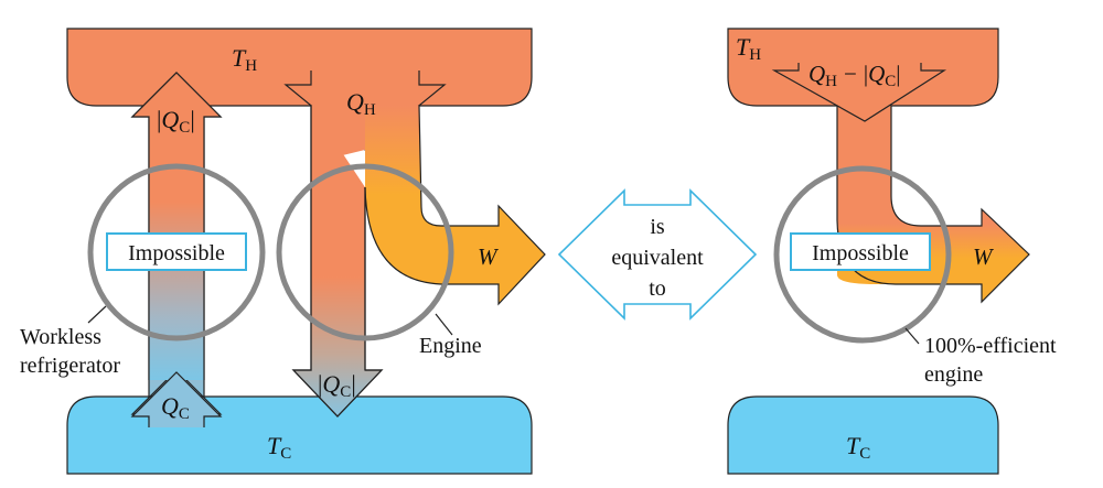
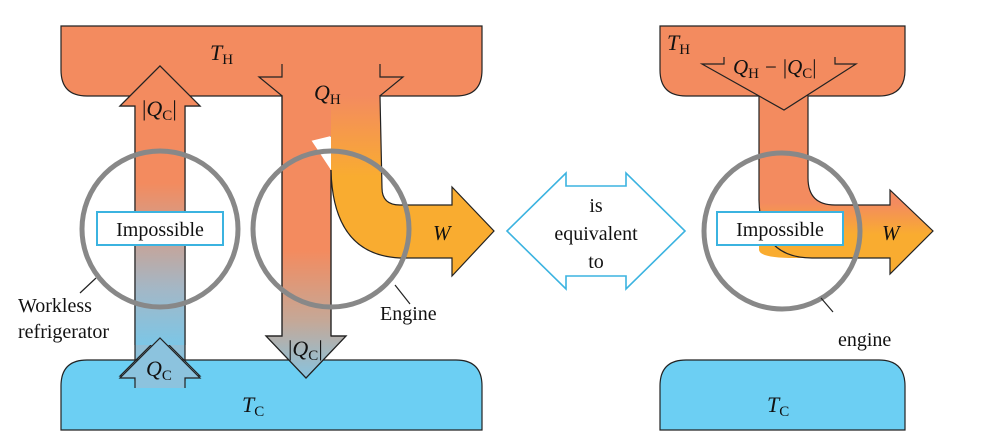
  Impossible
  TH
  TC
  |QC|
  QC
  QH
  |QC|
  W
  Workless
  refrigerator
  Engine
  is
  equivalent
  to
  Impossible
  TH
  QH − |QC|
  TC
  W
- 100%-efficient
  engine
